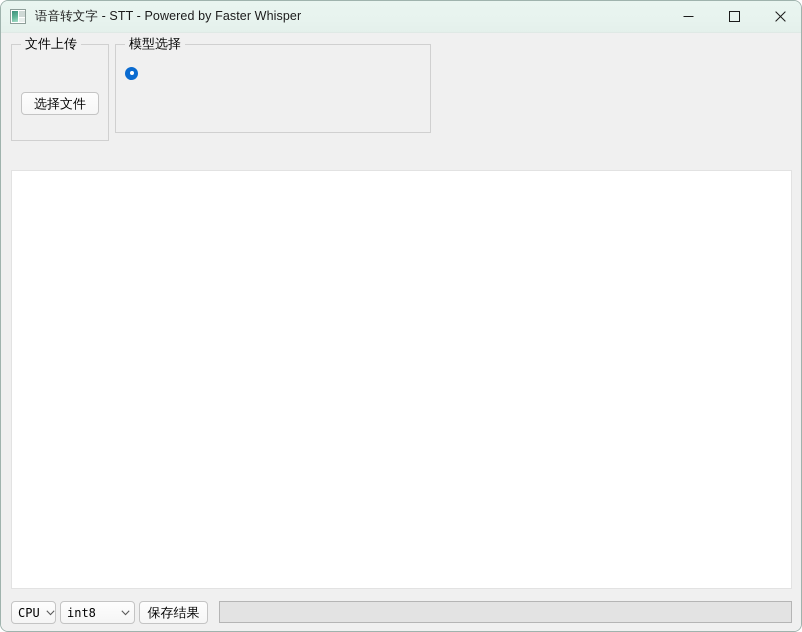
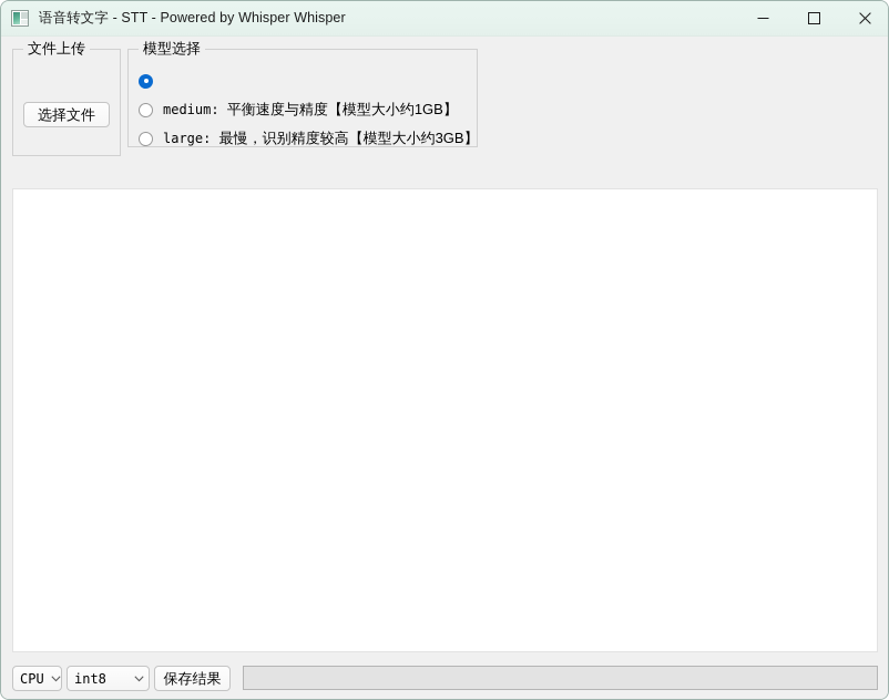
- 语音转文字 - STT - Powered by Faster Whisper
+ 语音转文字 - STT - Powered by Whisper Whisper
  文件上传
  选择文件
  模型选择
+ medium: 平衡速度与精度【模型大小约1GB】
+ large: 最慢，识别精度较高【模型大小约3GB】
  CPU
  int8
  保存结果
